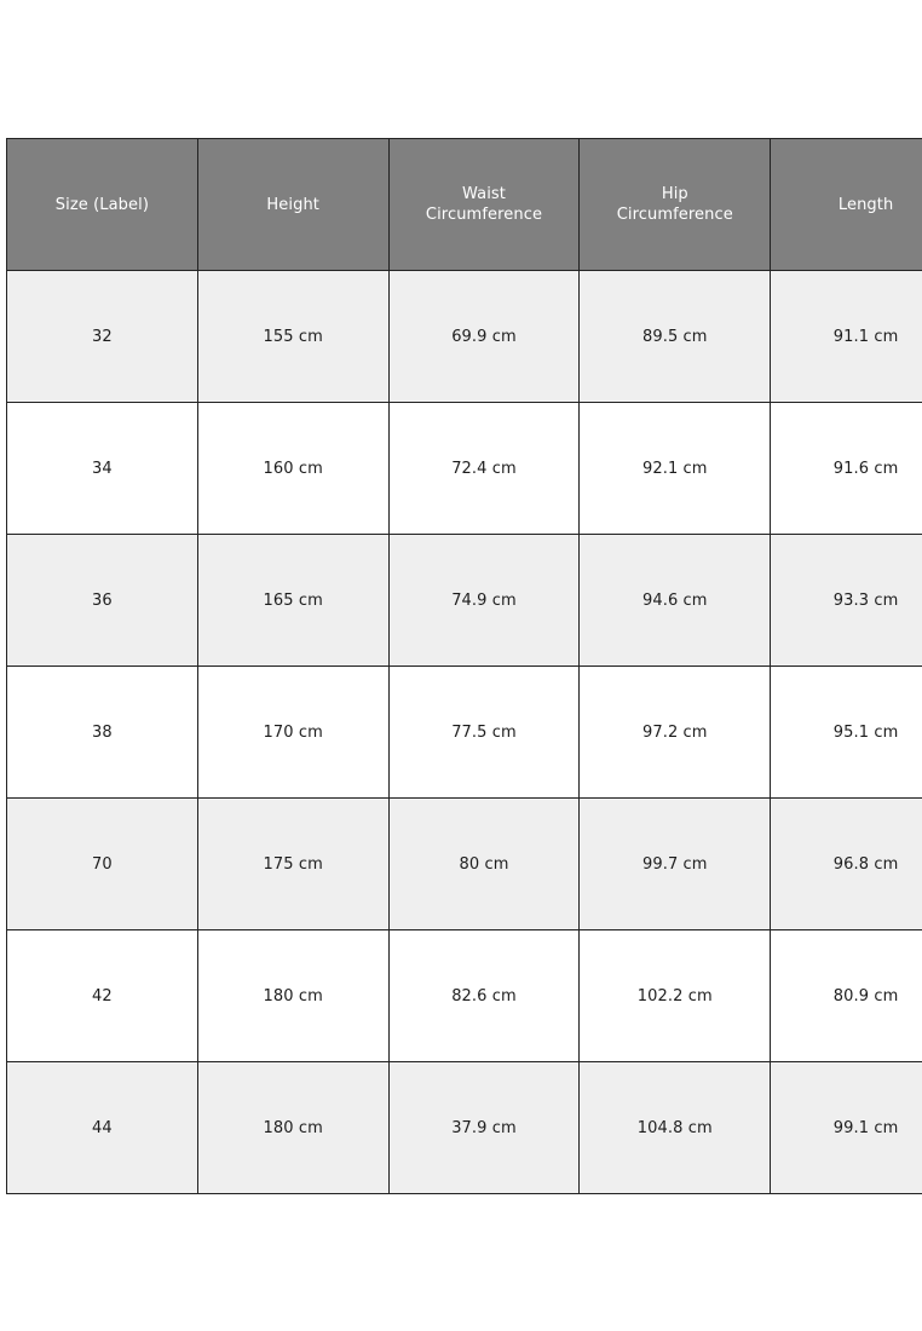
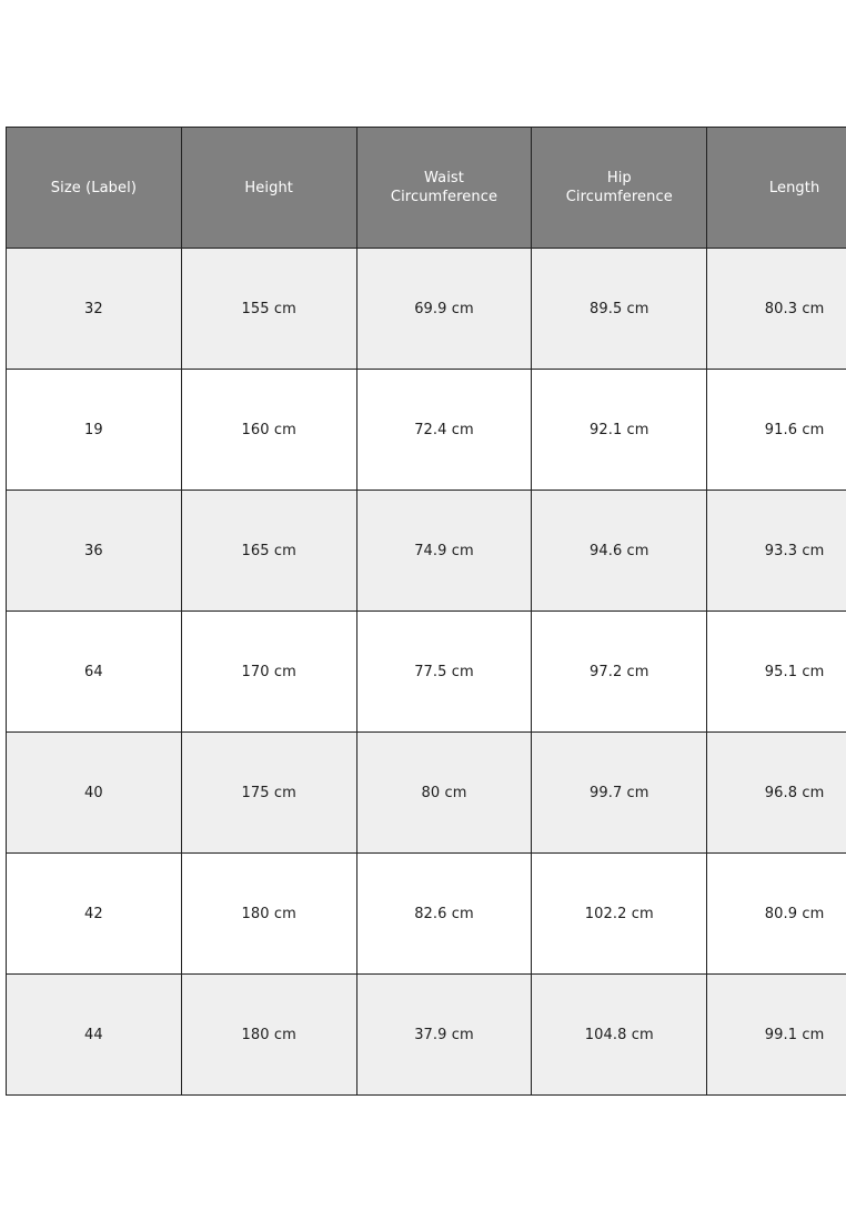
  Size (Label)	Height	Waist Circumference	Hip Circumference	Length
- 32	155 cm	69.9 cm	89.5 cm	91.1 cm
+ 32	155 cm	69.9 cm	89.5 cm	80.3 cm
- 34	160 cm	72.4 cm	92.1 cm	91.6 cm
+ 19	160 cm	72.4 cm	92.1 cm	91.6 cm
  36	165 cm	74.9 cm	94.6 cm	93.3 cm
- 38	170 cm	77.5 cm	97.2 cm	95.1 cm
+ 64	170 cm	77.5 cm	97.2 cm	95.1 cm
- 70	175 cm	80 cm	99.7 cm	96.8 cm
+ 40	175 cm	80 cm	99.7 cm	96.8 cm
  42	180 cm	82.6 cm	102.2 cm	80.9 cm
  44	180 cm	37.9 cm	104.8 cm	99.1 cm
